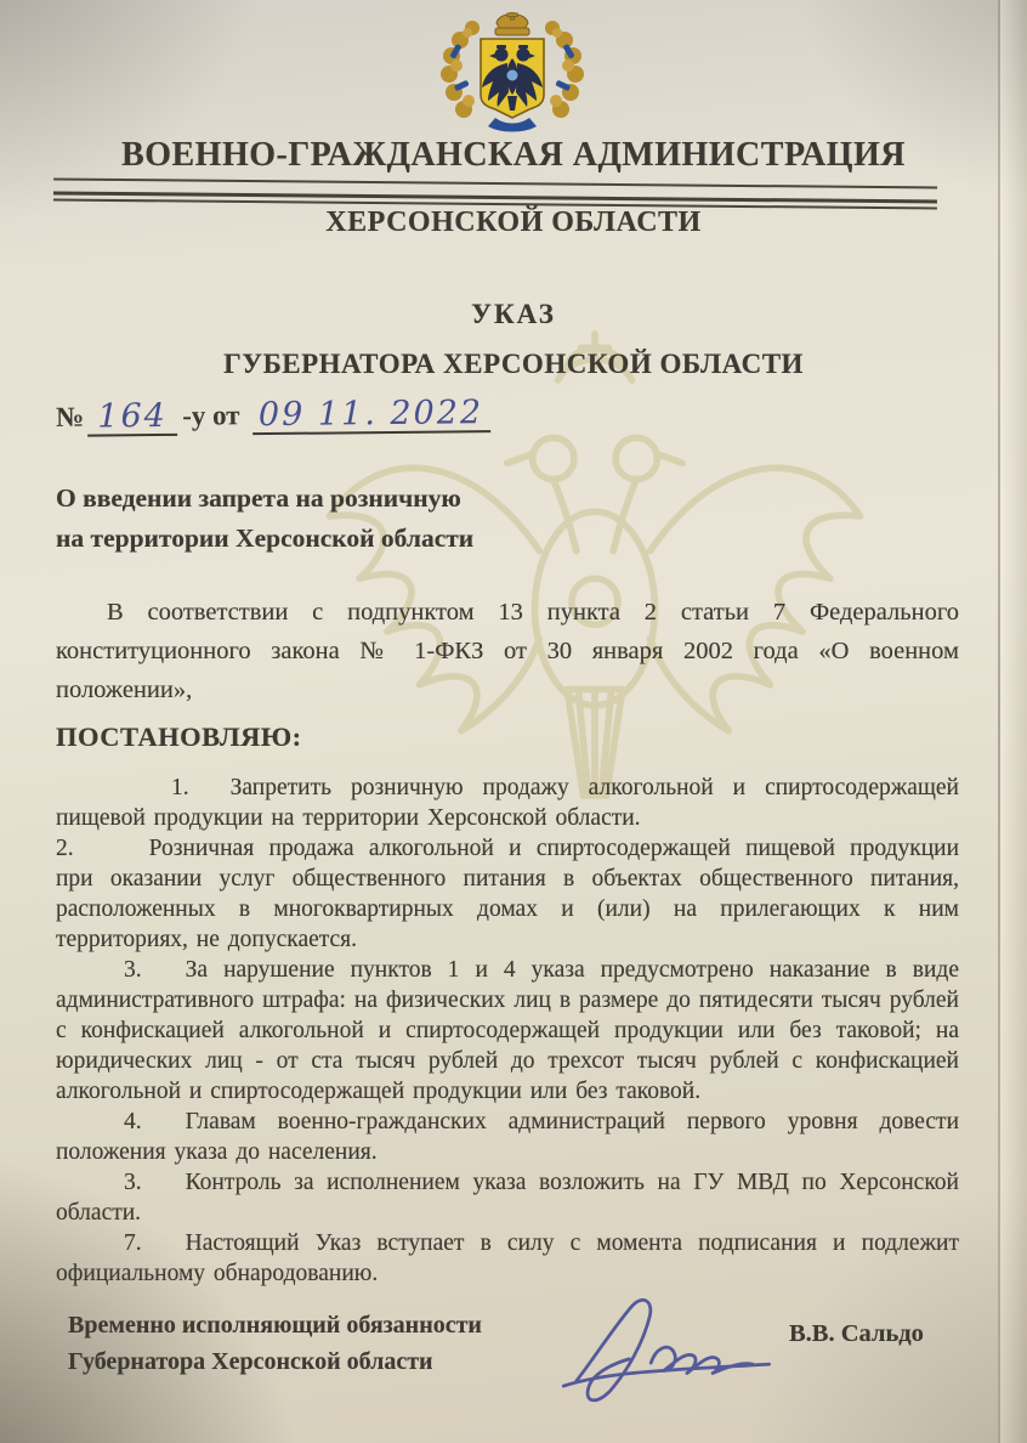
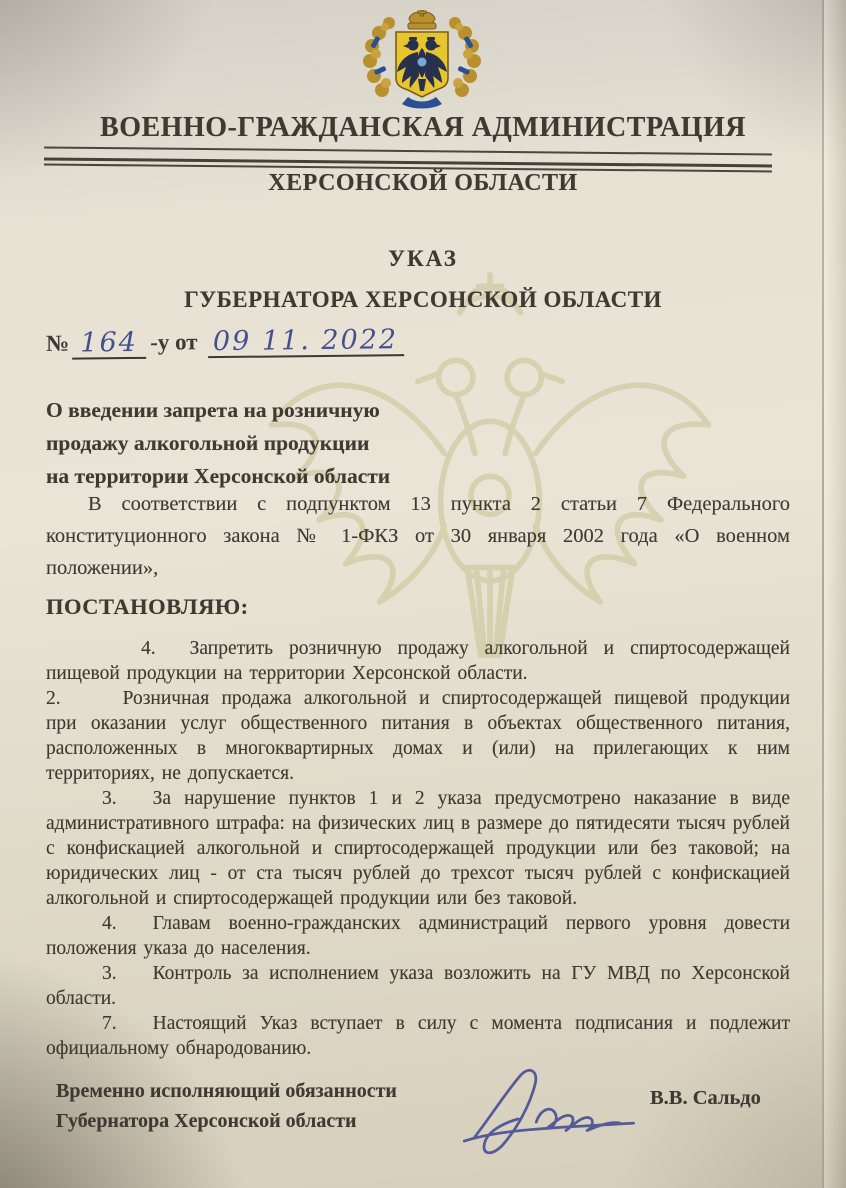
  ВОЕННО-ГРАЖДАНСКАЯ АДМИНИСТРАЦИЯ
  ХЕРСОНСКОЙ ОБЛАСТИ
  УКАЗ
  ГУБЕРНАТОРА ХЕРСОНСКОЙ ОБЛАСТИ
  №
  164
  -у от
  09 11. 2022
  О введении запрета на розничную
+ продажу алкогольной продукции
  на территории Херсонской области
  В соответствии с подпунктом 13 пункта 2 статьи 7 Федерального конституционного закона № 1-ФКЗ от 30 января 2002 года «О военном положении»,
  ПОСТАНОВЛЯЮ:
- 1. Запретить розничную продажу алкогольной и спиртосодержащей пищевой продукции на территории Херсонской области.
+ 4. Запретить розничную продажу алкогольной и спиртосодержащей пищевой продукции на территории Херсонской области.
  2. Розничная продажа алкогольной и спиртосодержащей пищевой продукции при оказании услуг общественного питания в объектах общественного питания, расположенных в многоквартирных домах и (или) на прилегающих к ним территориях, не допускается.
- 3. За нарушение пунктов 1 и 4 указа предусмотрено наказание в виде административного штрафа: на физических лиц в размере до пятидесяти тысяч рублей с конфискацией алкогольной и спиртосодержащей продукции или без таковой; на юридических лиц - от ста тысяч рублей до трехсот тысяч рублей с конфискацией алкогольной и спиртосодержащей продукции или без таковой.
+ 3. За нарушение пунктов 1 и 2 указа предусмотрено наказание в виде административного штрафа: на физических лиц в размере до пятидесяти тысяч рублей с конфискацией алкогольной и спиртосодержащей продукции или без таковой; на юридических лиц - от ста тысяч рублей до трехсот тысяч рублей с конфискацией алкогольной и спиртосодержащей продукции или без таковой.
  4. Главам военно-гражданских администраций первого уровня довести положения указа до населения.
  3. Контроль за исполнением указа возложить на ГУ МВД по Херсонской области.
  7. Настоящий Указ вступает в силу с момента подписания и подлежит официальному обнародованию.
  Временно исполняющий обязанности
  Губернатора Херсонской области
  В.В. Сальдо
